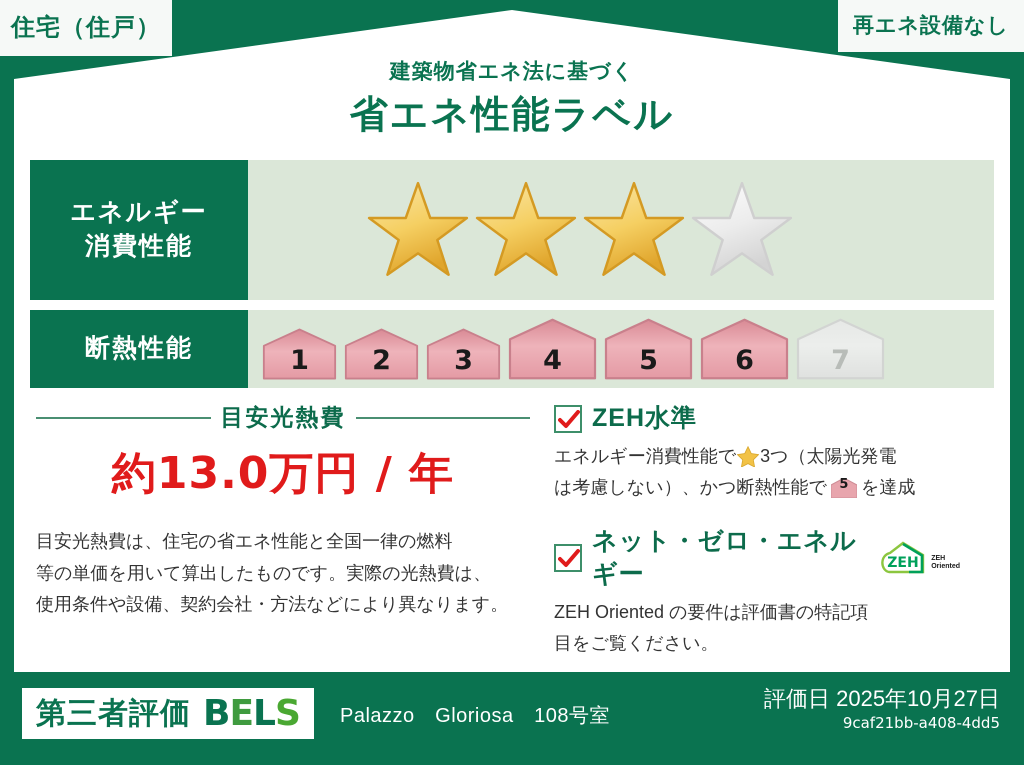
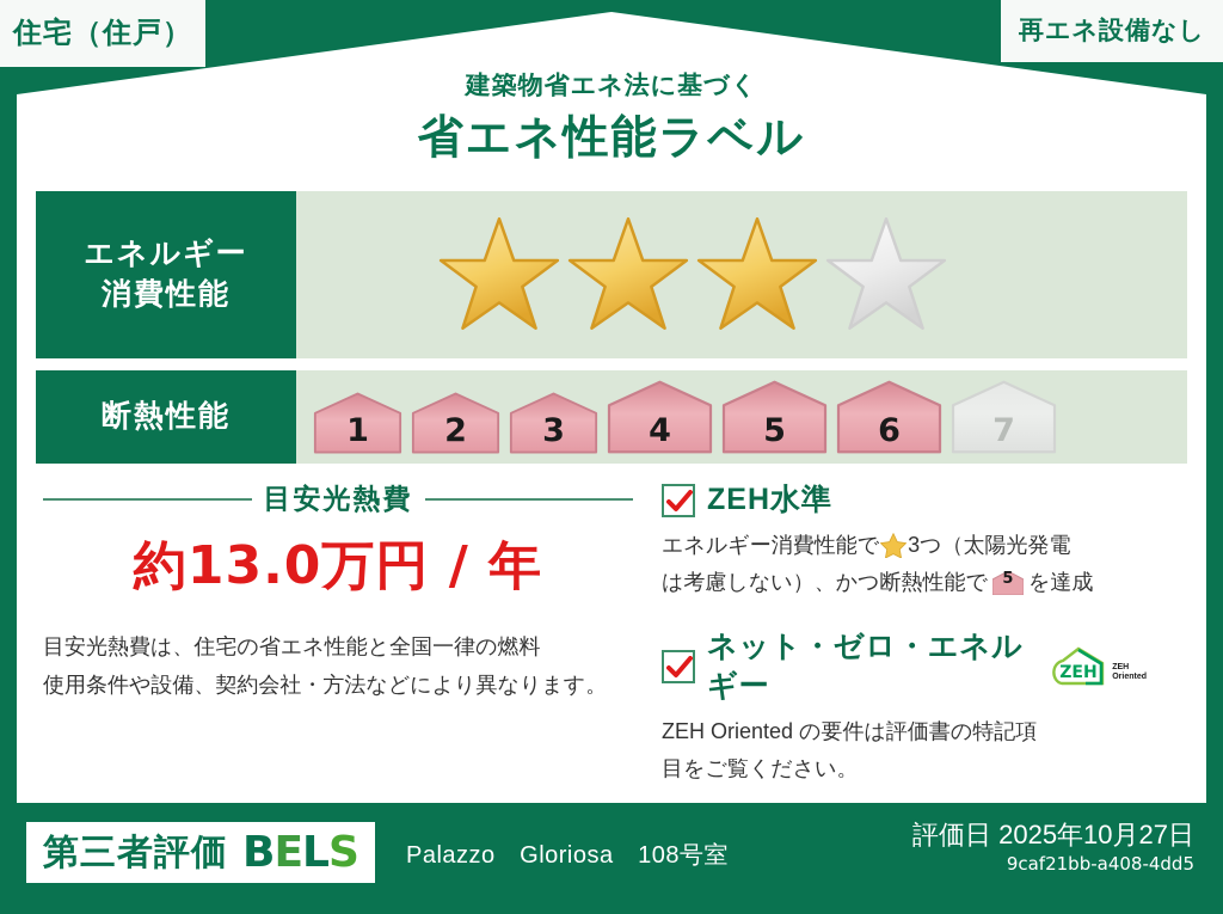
  住宅（住戸）
  再エネ設備なし
  建築物省エネ法に基づく
  省エネ性能ラベル
  エネルギー
  消費性能
  断熱性能
  1
  2
  3
  4
  5
  6
  7
  目安光熱費
  約13.0万円 / 年
  目安光熱費は、住宅の省エネ性能と全国一律の燃料
- 等の単価を用いて算出したものです。実際の光熱費は、
  使用条件や設備、契約会社・方法などにより異なります。
  ZEH水準
  エネルギー消費性能で
  3つ（太陽光発電
  は考慮しない）、かつ断熱性能で
  5
  を達成
  ネット・ゼロ・エネルギー
  ZEH
  ZEH Oriented の要件は評価書の特記項
  目をご覧ください。
  第三者評価
  BELS
  Palazzo Gloriosa 108号室
  評価日 2025年10月27日
  9caf21bb-a408-4dd5
